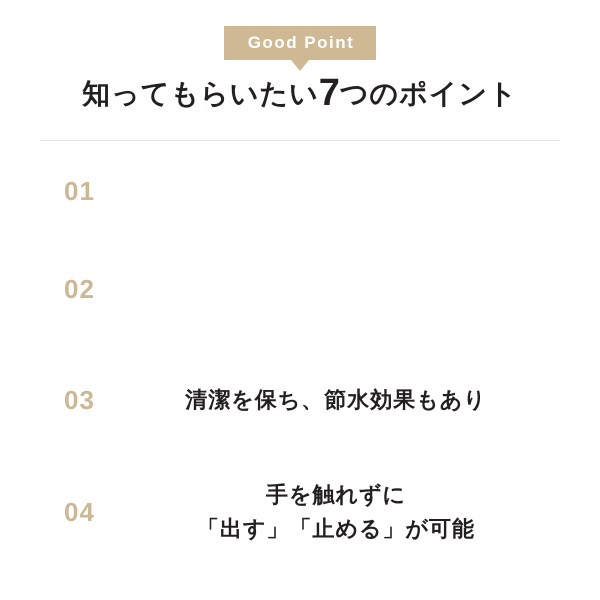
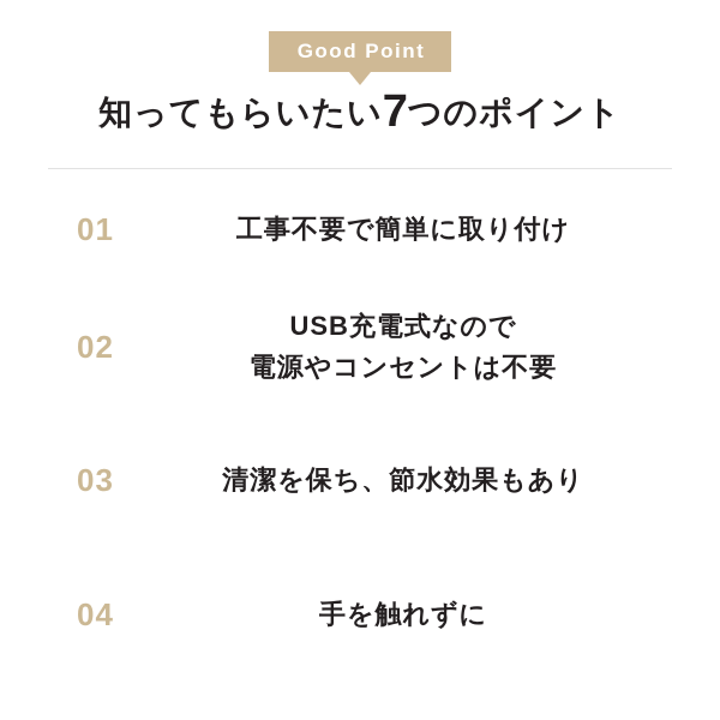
  Good Point
  知ってもらいたい7つのポイント
  01
+ 工事不要で簡単に取り付け
  02
+ USB充電式なので
+ 電源やコンセントは不要
  03
  清潔を保ち、節水効果もあり
  04
  手を触れずに
- 「出す」「止める」が可能
